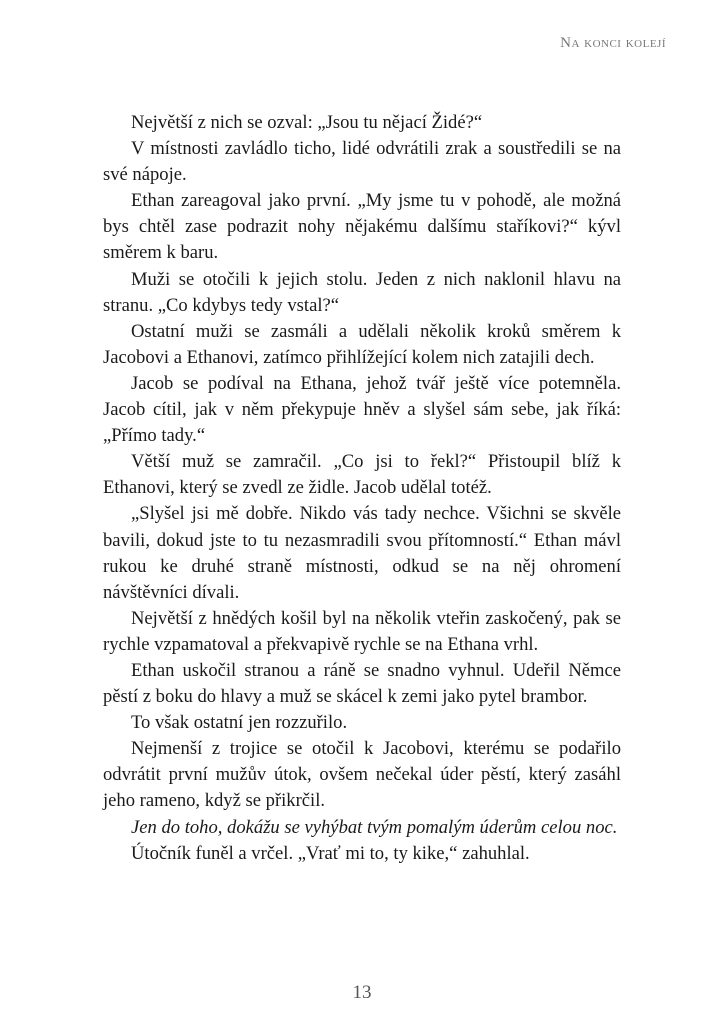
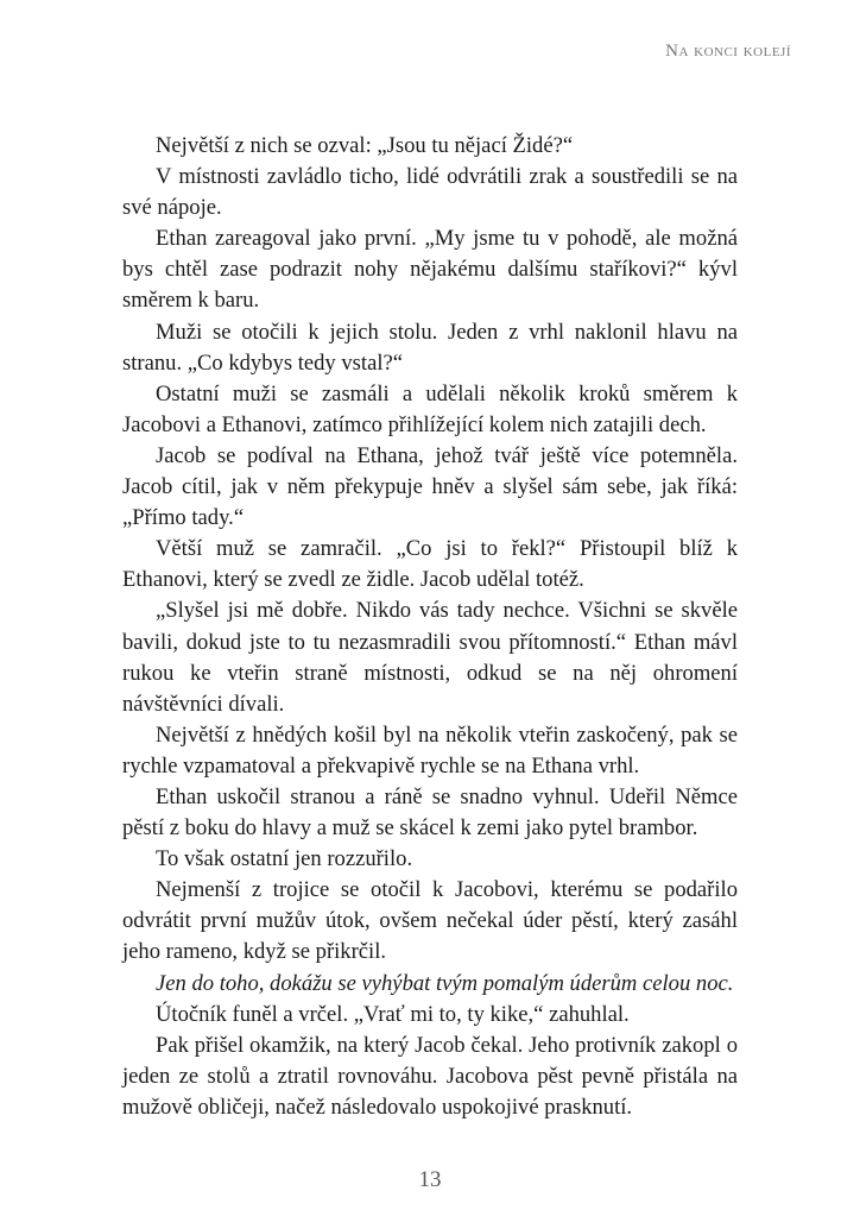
  Na konci kolejí
  Největší z nich se ozval: „Jsou tu nějací Židé?“
  V místnosti zavládlo ticho, lidé odvrátili zrak a soustředili se na své nápoje.
  Ethan zareagoval jako první. „My jsme tu v pohodě, ale možná bys chtěl zase podrazit nohy nějakému dalšímu staříkovi?“ kývl směrem k baru.
- Muži se otočili k jejich stolu. Jeden z nich naklonil hlavu na stranu. „Co kdybys tedy vstal?“
+ Muži se otočili k jejich stolu. Jeden z vrhl naklonil hlavu na stranu. „Co kdybys tedy vstal?“
  Ostatní muži se zasmáli a udělali několik kroků směrem k Jacobovi a Ethanovi, zatímco přihlížející kolem nich zatajili dech.
  Jacob se podíval na Ethana, jehož tvář ještě více potemněla. Jacob cítil, jak v něm překypuje hněv a slyšel sám sebe, jak říká: „Přímo tady.“
  Větší muž se zamračil. „Co jsi to řekl?“ Přistoupil blíž k Ethanovi, který se zvedl ze židle. Jacob udělal totéž.
- „Slyšel jsi mě dobře. Nikdo vás tady nechce. Všichni se skvěle bavili, dokud jste to tu nezasmradili svou přítomností.“ Ethan mávl rukou ke druhé straně místnosti, odkud se na něj ohromení návštěvníci dívali.
+ „Slyšel jsi mě dobře. Nikdo vás tady nechce. Všichni se skvěle bavili, dokud jste to tu nezasmradili svou přítomností.“ Ethan mávl rukou ke vteřin straně místnosti, odkud se na něj ohromení návštěvníci dívali.
  Největší z hnědých košil byl na několik vteřin zaskočený, pak se rychle vzpamatoval a překvapivě rychle se na Ethana vrhl.
  Ethan uskočil stranou a ráně se snadno vyhnul. Udeřil Němce pěstí z boku do hlavy a muž se skácel k zemi jako pytel brambor.
  To však ostatní jen rozzuřilo.
  Nejmenší z trojice se otočil k Jacobovi, kterému se podařilo odvrátit první mužův útok, ovšem nečekal úder pěstí, který zasáhl jeho rameno, když se přikrčil.
  Jen do toho, dokážu se vyhýbat tvým pomalým úderům celou noc.
  Útočník funěl a vrčel. „Vrať mi to, ty kike,“ zahuhlal.
+ Pak přišel okamžik, na který Jacob čekal. Jeho protivník zakopl o jeden ze stolů a ztratil rovnováhu. Jacobova pěst pevně přistála na mužově obličeji, načež následovalo uspokojivé prasknutí.
  13
